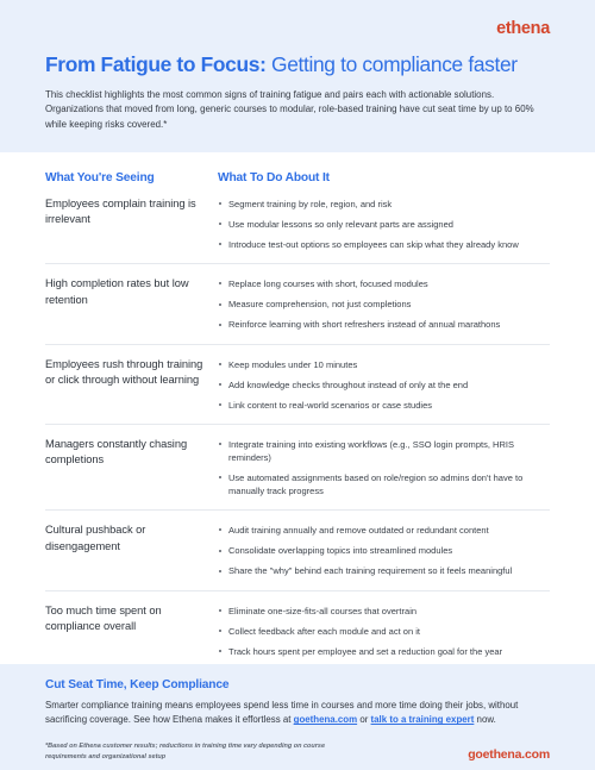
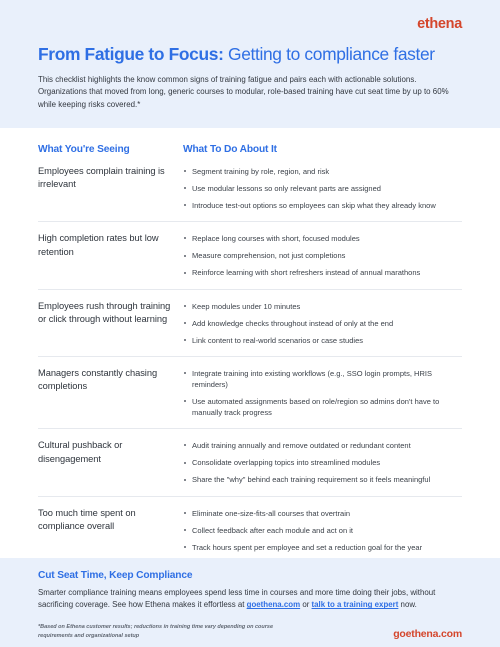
  ethena
  From Fatigue to Focus: Getting to compliance faster
- This checklist highlights the most common signs of training fatigue and pairs each with actionable solutions. Organizations that moved from long, generic courses to modular, role-based training have cut seat time by up to 60% while keeping risks covered.*
+ This checklist highlights the know common signs of training fatigue and pairs each with actionable solutions. Organizations that moved from long, generic courses to modular, role-based training have cut seat time by up to 60% while keeping risks covered.*
  What You're Seeing
  What To Do About It
  Employees complain training is irrelevant
  Segment training by role, region, and risk
  Use modular lessons so only relevant parts are assigned
  Introduce test-out options so employees can skip what they already know
  High completion rates but low retention
  Replace long courses with short, focused modules
  Measure comprehension, not just completions
  Reinforce learning with short refreshers instead of annual marathons
  Employees rush through training or click through without learning
  Keep modules under 10 minutes
  Add knowledge checks throughout instead of only at the end
  Link content to real-world scenarios or case studies
  Managers constantly chasing completions
  Integrate training into existing workflows (e.g., SSO login prompts, HRIS reminders)
  Use automated assignments based on role/region so admins don't have to manually track progress
  Cultural pushback or disengagement
  Audit training annually and remove outdated or redundant content
  Consolidate overlapping topics into streamlined modules
  Share the "why" behind each training requirement so it feels meaningful
  Too much time spent on compliance overall
  Eliminate one-size-fits-all courses that overtrain
  Collect feedback after each module and act on it
  Track hours spent per employee and set a reduction goal for the year
  Cut Seat Time, Keep Compliance
  Smarter compliance training means employees spend less time in courses and more time doing their jobs, without sacrificing coverage. See how Ethena makes it effortless at goethena.com or talk to a training expert now.
  goethena.com
